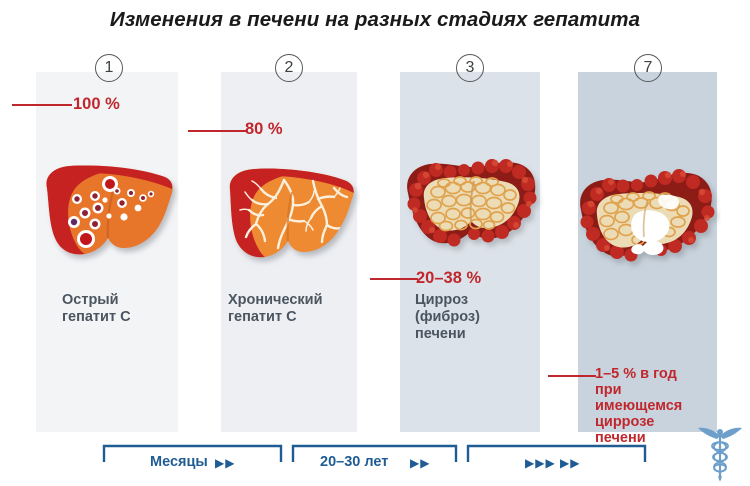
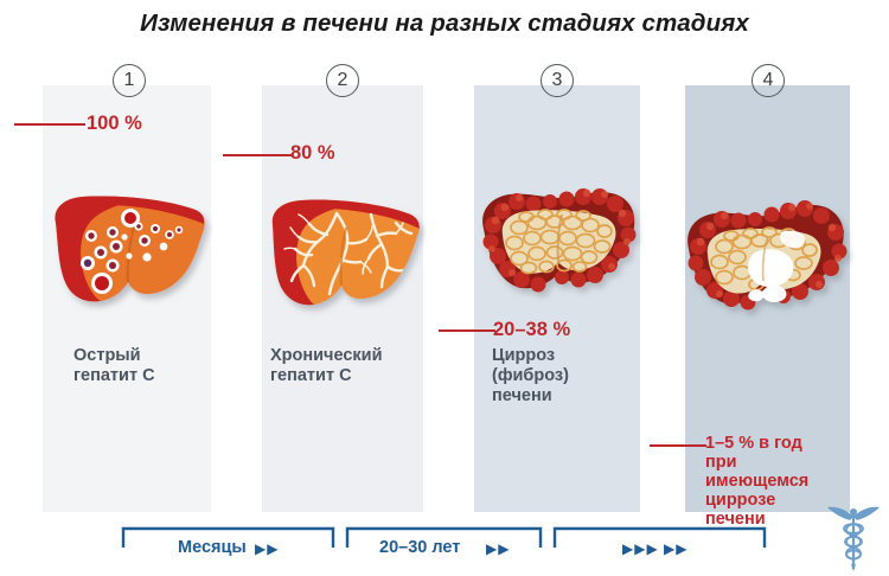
- Изменения в печени на разных стадиях гепатита
+ Изменения в печени на разных стадиях стадиях
  1
  2
  3
- 7
+ 4
  100 %
  80 %
  20–38 %
  1–5 % в год
  при
  имеющемся
  циррозе
  печени
  Острый
  гепатит С
  Хронический
  гепатит С
  Цирроз
  (фиброз)
  печени
  Месяцы
  ▶▶
  20–30 лет
  ▶▶
  ▶▶▶ ▶▶
